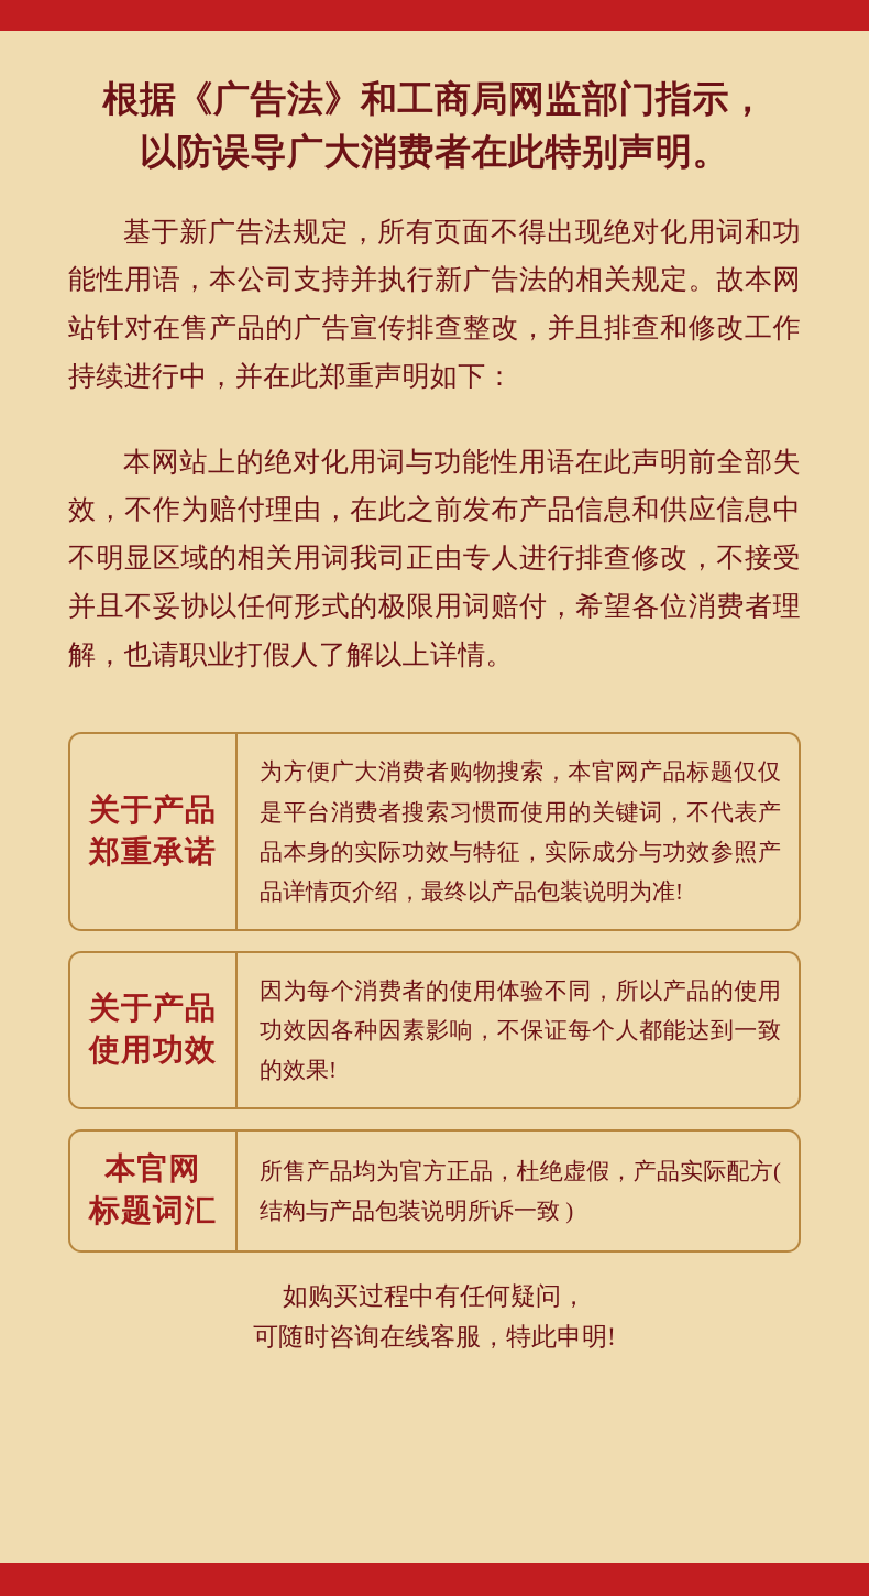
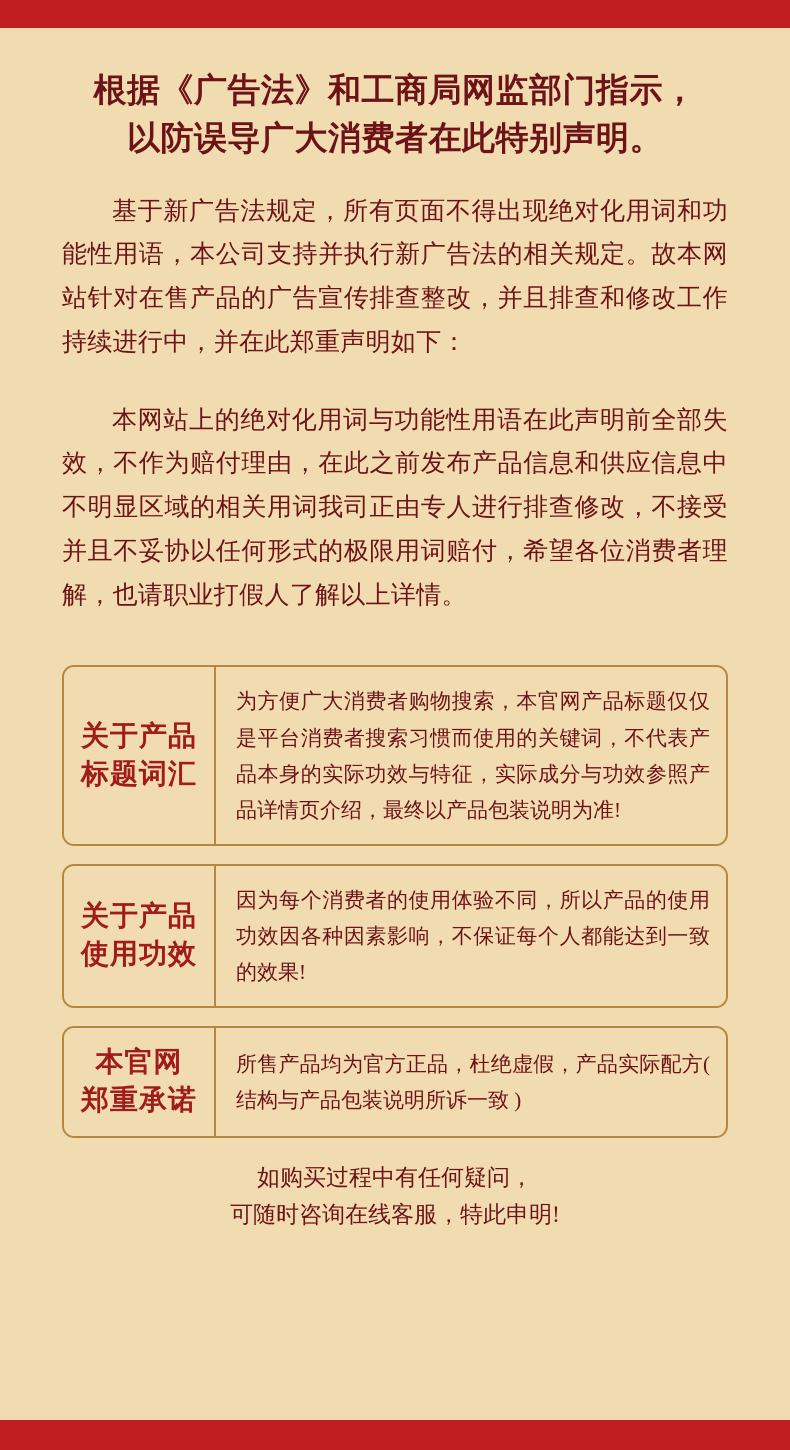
  根据《广告法》和工商局网监部门指示，
  以防误导广大消费者在此特别声明。
  基于新广告法规定，所有页面不得出现绝对化用词和功能性用语，本公司支持并执行新广告法的相关规定。故本网站针对在售产品的广告宣传排查整改，并且排查和修改工作持续进行中，并在此郑重声明如下：
  本网站上的绝对化用词与功能性用语在此声明前全部失效，不作为赔付理由，在此之前发布产品信息和供应信息中不明显区域的相关用词我司正由专人进行排查修改，不接受并且不妥协以任何形式的极限用词赔付，希望各位消费者理解，也请职业打假人了解以上详情。
  关于产品
- 郑重承诺
+ 标题词汇
  为方便广大消费者购物搜索，本官网产品标题仅仅是平台消费者搜索习惯而使用的关键词，不代表产品本身的实际功效与特征，实际成分与功效参照产品详情页介绍，最终以产品包装说明为准!
  关于产品
  使用功效
  因为每个消费者的使用体验不同，所以产品的使用功效因各种因素影响，不保证每个人都能达到一致的效果!
  本官网
- 标题词汇
+ 郑重承诺
  所售产品均为官方正品，杜绝虚假，产品实际配方( 结构与产品包装说明所诉一致 )
  如购买过程中有任何疑问，
  可随时咨询在线客服，特此申明!
